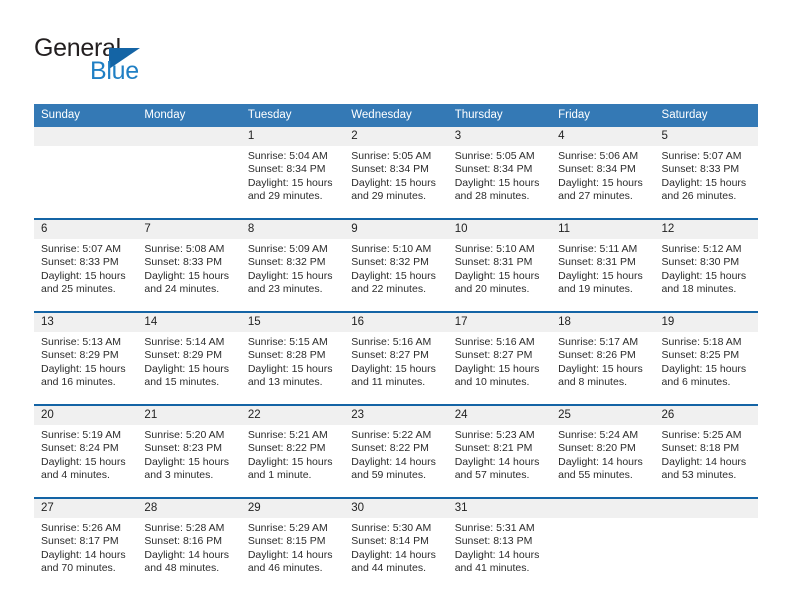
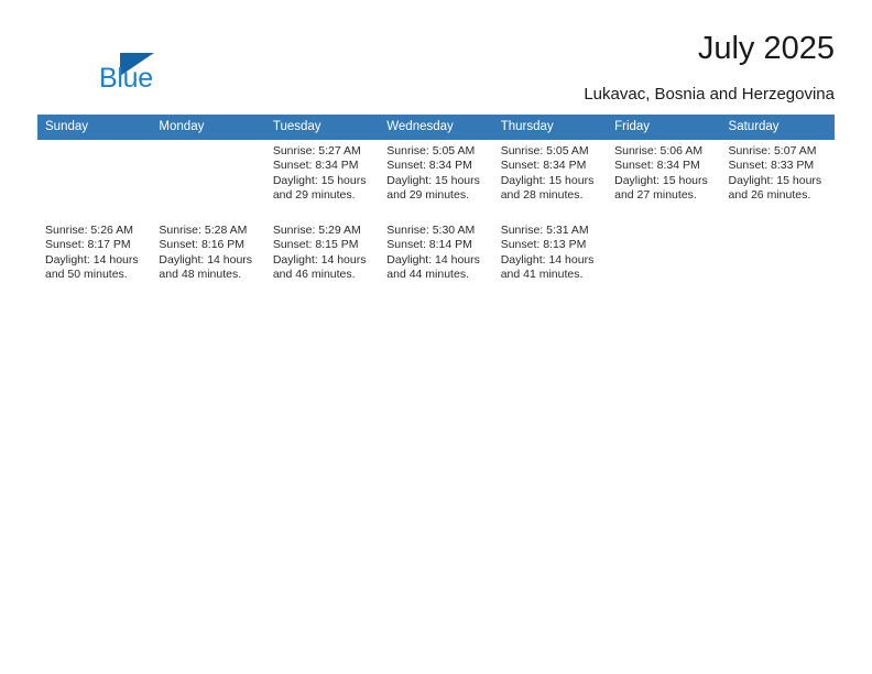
- General
  Blue
+ July 2025
+ Lukavac, Bosnia and Herzegovina
  Sunday	Monday	Tuesday	Wednesday	Thursday	Friday	Saturday
- 		1	2	3	4	5
- 		Sunrise: 5:04 AMSunset: 8:34 PMDaylight: 15 hoursand 29 minutes.	Sunrise: 5:05 AMSunset: 8:34 PMDaylight: 15 hoursand 29 minutes.	Sunrise: 5:05 AMSunset: 8:34 PMDaylight: 15 hoursand 28 minutes.	Sunrise: 5:06 AMSunset: 8:34 PMDaylight: 15 hoursand 27 minutes.	Sunrise: 5:07 AMSunset: 8:33 PMDaylight: 15 hoursand 26 minutes.
+ 		Sunrise: 5:27 AMSunset: 8:34 PMDaylight: 15 hoursand 29 minutes.	Sunrise: 5:05 AMSunset: 8:34 PMDaylight: 15 hoursand 29 minutes.	Sunrise: 5:05 AMSunset: 8:34 PMDaylight: 15 hoursand 28 minutes.	Sunrise: 5:06 AMSunset: 8:34 PMDaylight: 15 hoursand 27 minutes.	Sunrise: 5:07 AMSunset: 8:33 PMDaylight: 15 hoursand 26 minutes.
- 6	7	8	9	10	11	12
- Sunrise: 5:07 AMSunset: 8:33 PMDaylight: 15 hoursand 25 minutes.	Sunrise: 5:08 AMSunset: 8:33 PMDaylight: 15 hoursand 24 minutes.	Sunrise: 5:09 AMSunset: 8:32 PMDaylight: 15 hoursand 23 minutes.	Sunrise: 5:10 AMSunset: 8:32 PMDaylight: 15 hoursand 22 minutes.	Sunrise: 5:10 AMSunset: 8:31 PMDaylight: 15 hoursand 20 minutes.	Sunrise: 5:11 AMSunset: 8:31 PMDaylight: 15 hoursand 19 minutes.	Sunrise: 5:12 AMSunset: 8:30 PMDaylight: 15 hoursand 18 minutes.
- 13	14	15	16	17	18	19
- Sunrise: 5:13 AMSunset: 8:29 PMDaylight: 15 hoursand 16 minutes.	Sunrise: 5:14 AMSunset: 8:29 PMDaylight: 15 hoursand 15 minutes.	Sunrise: 5:15 AMSunset: 8:28 PMDaylight: 15 hoursand 13 minutes.	Sunrise: 5:16 AMSunset: 8:27 PMDaylight: 15 hoursand 11 minutes.	Sunrise: 5:16 AMSunset: 8:27 PMDaylight: 15 hoursand 10 minutes.	Sunrise: 5:17 AMSunset: 8:26 PMDaylight: 15 hoursand 8 minutes.	Sunrise: 5:18 AMSunset: 8:25 PMDaylight: 15 hoursand 6 minutes.
- 20	21	22	23	24	25	26
- Sunrise: 5:19 AMSunset: 8:24 PMDaylight: 15 hoursand 4 minutes.	Sunrise: 5:20 AMSunset: 8:23 PMDaylight: 15 hoursand 3 minutes.	Sunrise: 5:21 AMSunset: 8:22 PMDaylight: 15 hoursand 1 minute.	Sunrise: 5:22 AMSunset: 8:22 PMDaylight: 14 hoursand 59 minutes.	Sunrise: 5:23 AMSunset: 8:21 PMDaylight: 14 hoursand 57 minutes.	Sunrise: 5:24 AMSunset: 8:20 PMDaylight: 14 hoursand 55 minutes.	Sunrise: 5:25 AMSunset: 8:18 PMDaylight: 14 hoursand 53 minutes.
- 27	28	29	30	31
- Sunrise: 5:26 AMSunset: 8:17 PMDaylight: 14 hoursand 70 minutes.	Sunrise: 5:28 AMSunset: 8:16 PMDaylight: 14 hoursand 48 minutes.	Sunrise: 5:29 AMSunset: 8:15 PMDaylight: 14 hoursand 46 minutes.	Sunrise: 5:30 AMSunset: 8:14 PMDaylight: 14 hoursand 44 minutes.	Sunrise: 5:31 AMSunset: 8:13 PMDaylight: 14 hoursand 41 minutes.
+ Sunrise: 5:26 AMSunset: 8:17 PMDaylight: 14 hoursand 50 minutes.	Sunrise: 5:28 AMSunset: 8:16 PMDaylight: 14 hoursand 48 minutes.	Sunrise: 5:29 AMSunset: 8:15 PMDaylight: 14 hoursand 46 minutes.	Sunrise: 5:30 AMSunset: 8:14 PMDaylight: 14 hoursand 44 minutes.	Sunrise: 5:31 AMSunset: 8:13 PMDaylight: 14 hoursand 41 minutes.
